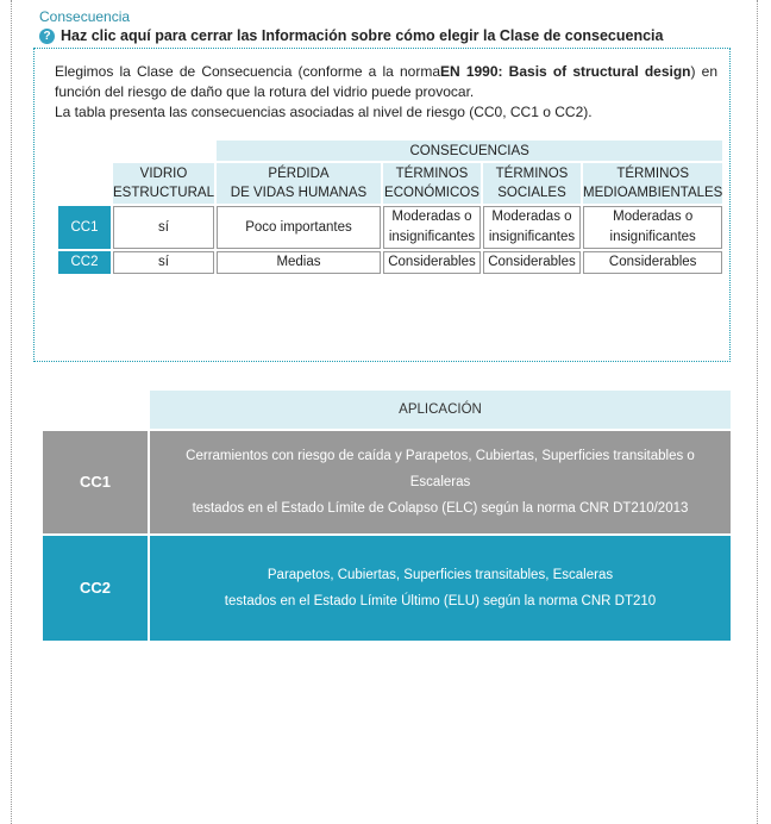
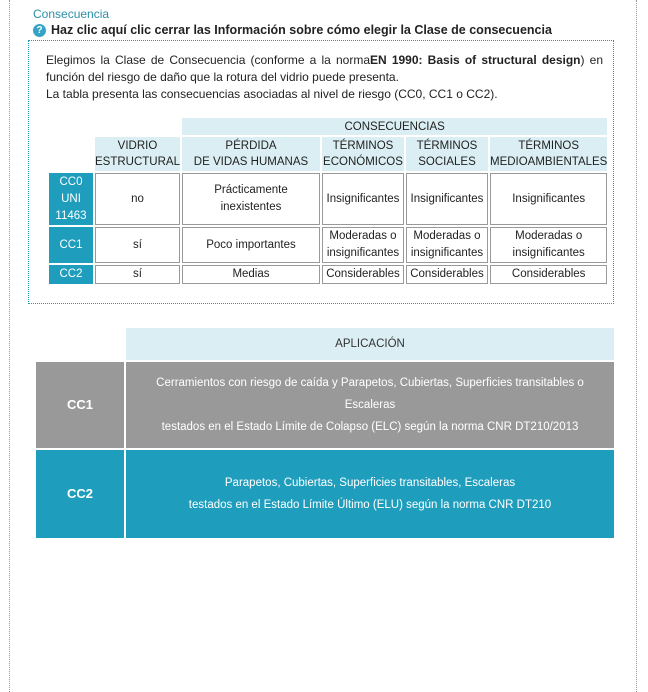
  Consecuencia
  ?
- Haz clic aquí para cerrar las Información sobre cómo elegir la Clase de consecuencia
+ Haz clic aquí clic cerrar las Información sobre cómo elegir la Clase de consecuencia
- Elegimos la Clase de Consecuencia (conforme a la normaEN 1990: Basis of structural design) en función del riesgo de daño que la rotura del vidrio puede provocar.
+ Elegimos la Clase de Consecuencia (conforme a la normaEN 1990: Basis of structural design) en función del riesgo de daño que la rotura del vidrio puede presenta.
  La tabla presenta las consecuencias asociadas al nivel de riesgo (CC0, CC1 o CC2).
  	CONSECUENCIAS
  	VIDRIOESTRUCTURAL	PÉRDIDADE VIDAS HUMANAS	TÉRMINOSECONÓMICOS	TÉRMINOSSOCIALES	TÉRMINOSMEDIOAMBIENTALES
+ CC0UNI11463	no	Prácticamenteinexistentes	Insignificantes	Insignificantes	Insignificantes
  CC1	sí	Poco importantes	Moderadas oinsignificantes	Moderadas oinsignificantes	Moderadas oinsignificantes
  CC2	sí	Medias	Considerables	Considerables	Considerables
  	APLICACIÓN
  CC1	Cerramientos con riesgo de caída y Parapetos, Cubiertas, Superficies transitables o Escalerastestados en el Estado Límite de Colapso (ELC) según la norma CNR DT210/2013
  CC2	Parapetos, Cubiertas, Superficies transitables, Escalerastestados en el Estado Límite Último (ELU) según la norma CNR DT210
